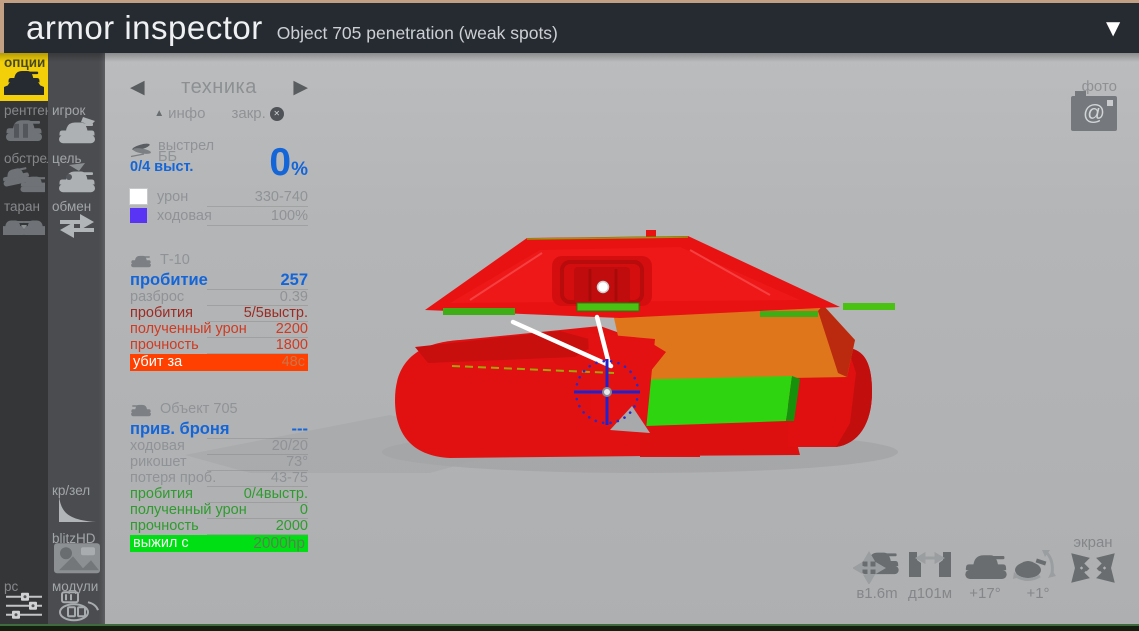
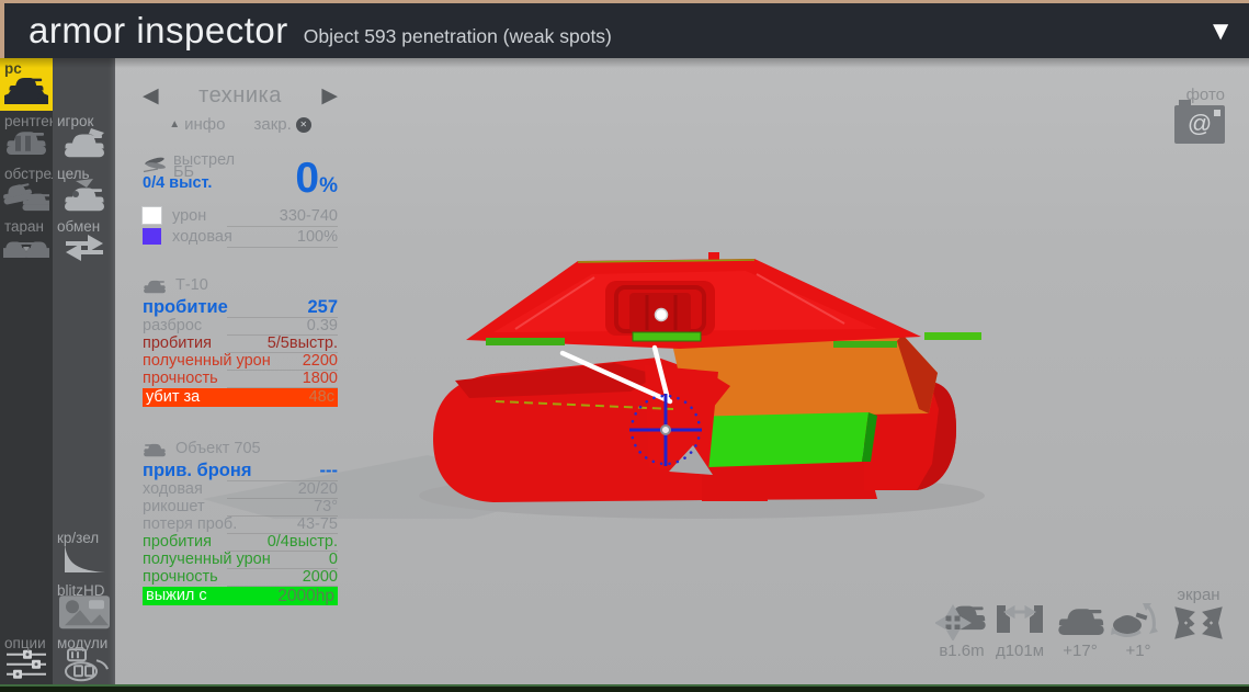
  armor inspector
- Object 705 penetration (weak spots)
+ Object 593 penetration (weak spots)
  ▼
- опции
+ pc
  рентге
  обстре
  таран
- pc
+ опции
  игрок
  цель
  обмен
  кр/зел
  blitzHD
  модули
  ◀
  техника
  ▶
  ▲
  инфо
  закр.
  ✕
  выстрел
  ББ
  0/4 выст.
  0%
  урон
  330-740
  ходовая
  100%
  Т-10
  пробитие
  257
  разброс
  0.39
  пробития
  5/5выстр.
  полученный урон
  2200
  прочность
  1800
  убит за
  48с
  Объект 705
  прив. броня
  ---
  ходовая
  20/20
  рикошет
  73°
  потеря проб.
  43-75
  пробития
  0/4выстр.
  полученный урон
  0
  прочность
  2000
  выжил с
  2000hp
  фото
  @
  в1.6m
  д101м
  +17°
  +1°
  экран
